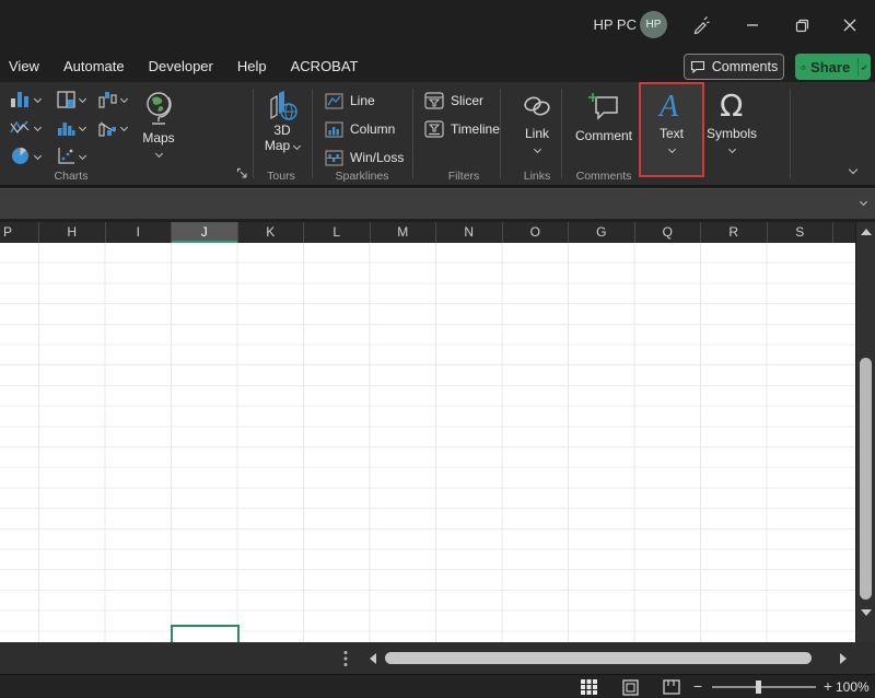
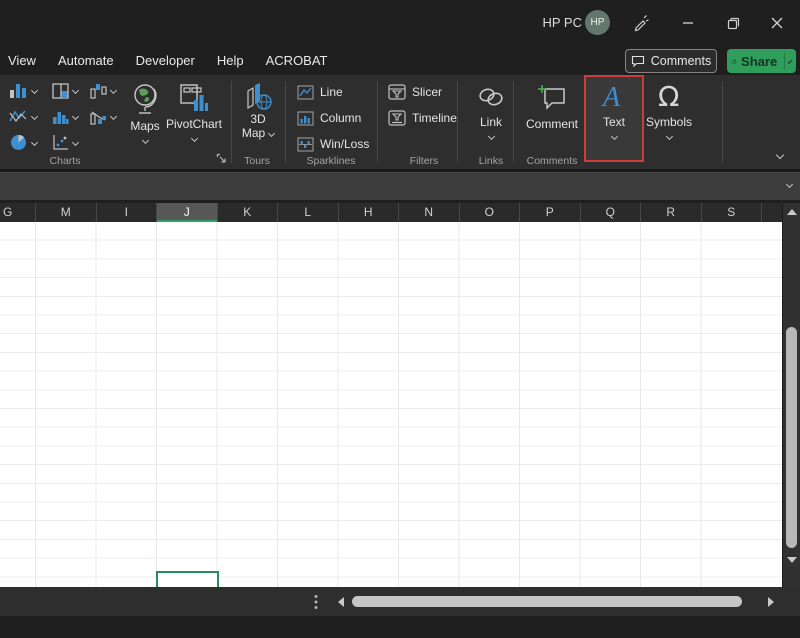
  HP PC
  HP
  View
  Automate
  Developer
  Help
  ACROBAT
  Comments
  Share
  Charts
  Maps
+ PivotChart
  3D
  Map
  Tours
  Line
  Column
  Win/Loss
  Sparklines
  Slicer
  Timeline
  Filters
  Link
  Links
  Comment
  Comments
  A
  Text
  Ω
  Symbols
- P
+ G
- H
+ M
  I
  J
  K
  L
- M
+ H
  N
  O
- G
+ P
  Q
  R
  S
- −
- +
- 100%
